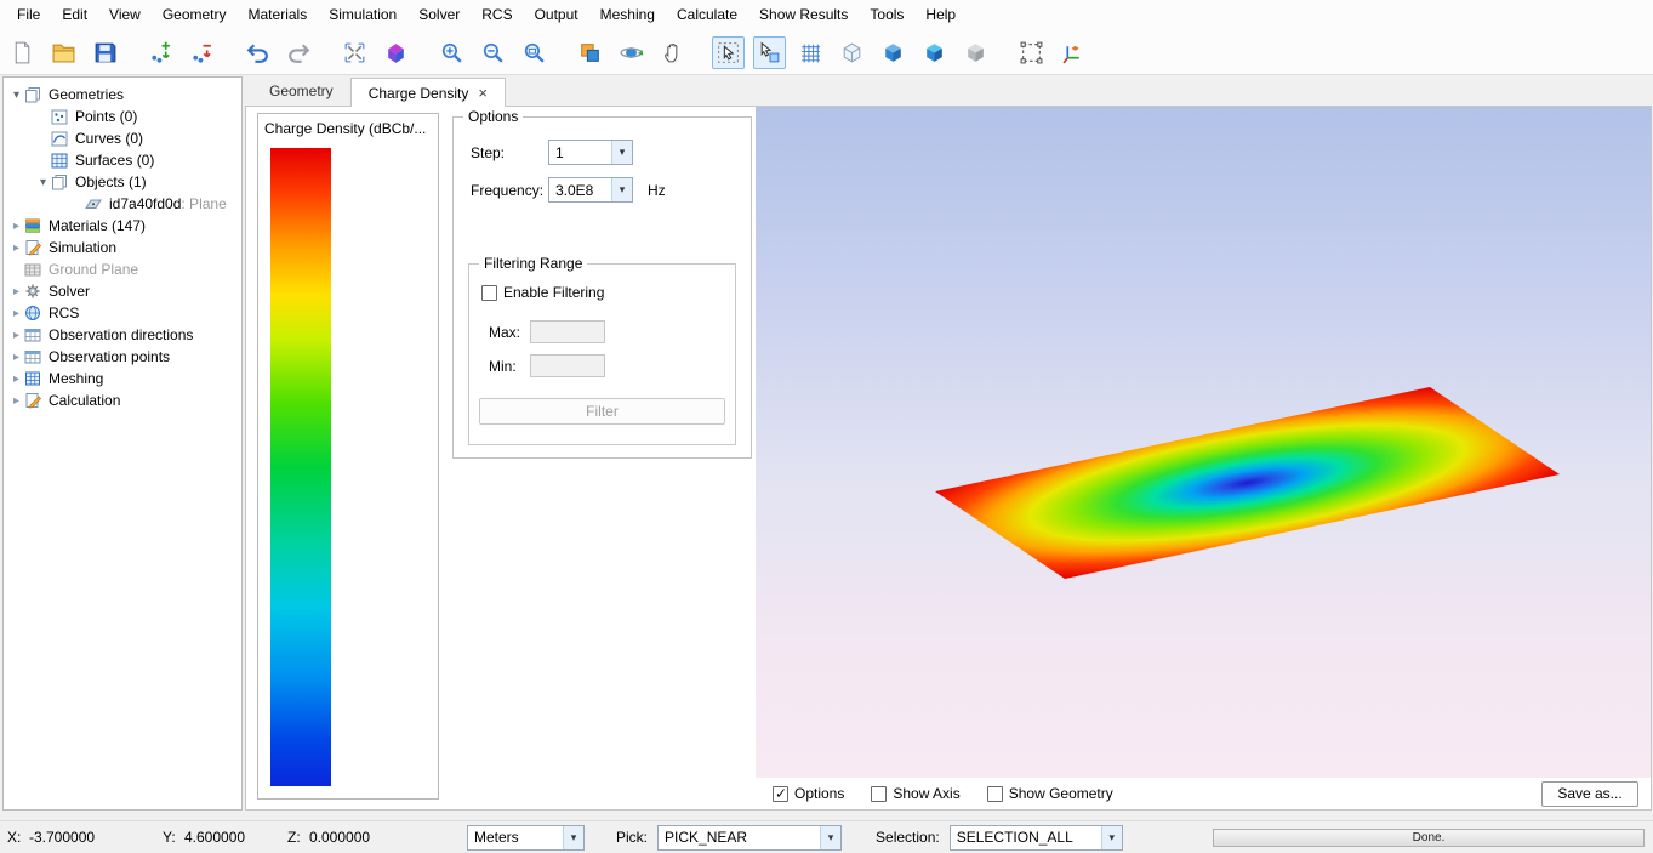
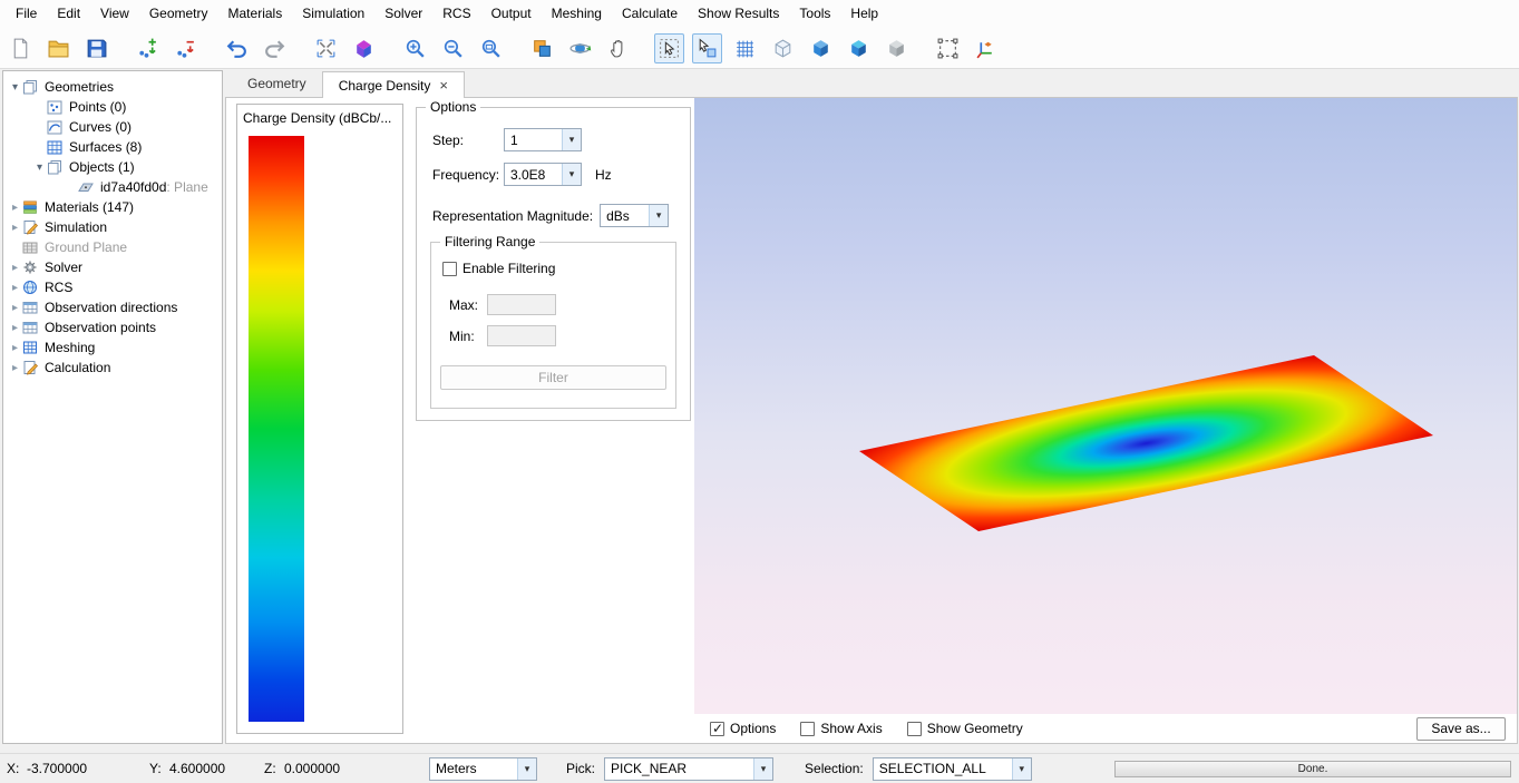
  File
  Edit
  View
  Geometry
  Materials
  Simulation
  Solver
  RCS
  Output
  Meshing
  Calculate
  Show Results
  Tools
  Help
  Geometries
  Points (0)
  Curves (0)
- Surfaces (0)
+ Surfaces (8)
  Objects (1)
  id7a40fd0d
  : Plane
  Materials (147)
  Simulation
  Ground Plane
  Solver
  RCS
  Observation directions
  Observation points
  Meshing
  Calculation
  Geometry
  Charge Density
  ×
  Charge Density (dBCb/...
  Options
  Step:
  1
  Frequency:
  3.0E8
  Hz
+ Representation Magnitude:
+ dBs
  Filtering Range
  Enable Filtering
  Max:
  Min:
  Filter
  Options
  Show Axis
  Show Geometry
  Save as...
  X:
  -3.700000
  Y:
  4.600000
  Z:
  0.000000
  Meters
  Pick:
  PICK_NEAR
  Selection:
  SELECTION_ALL
  Done.
